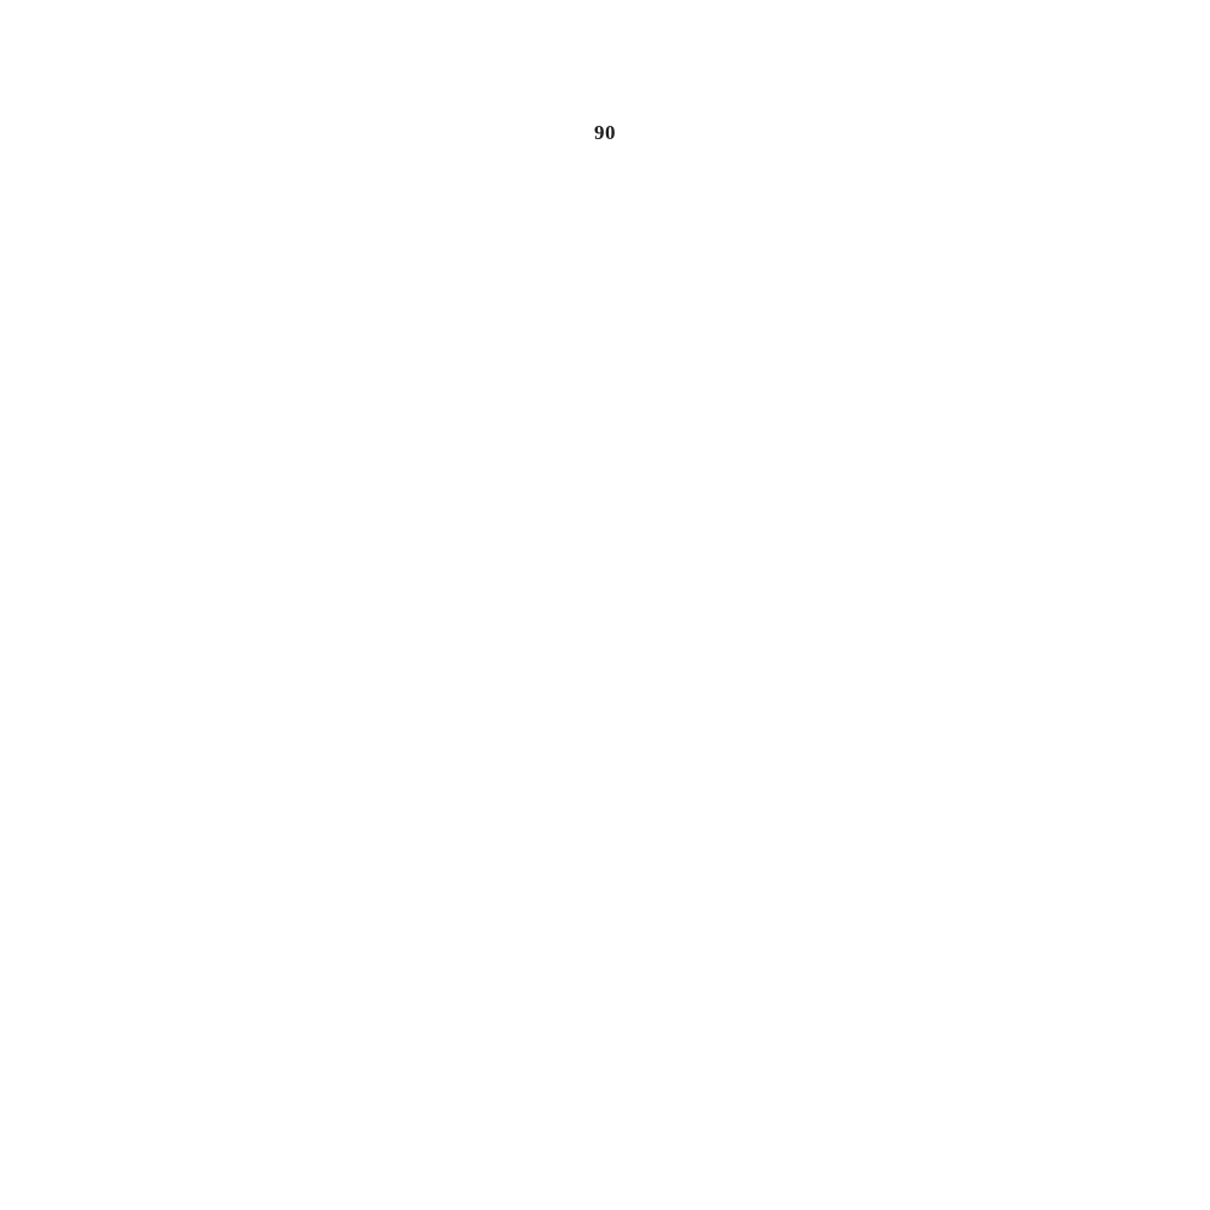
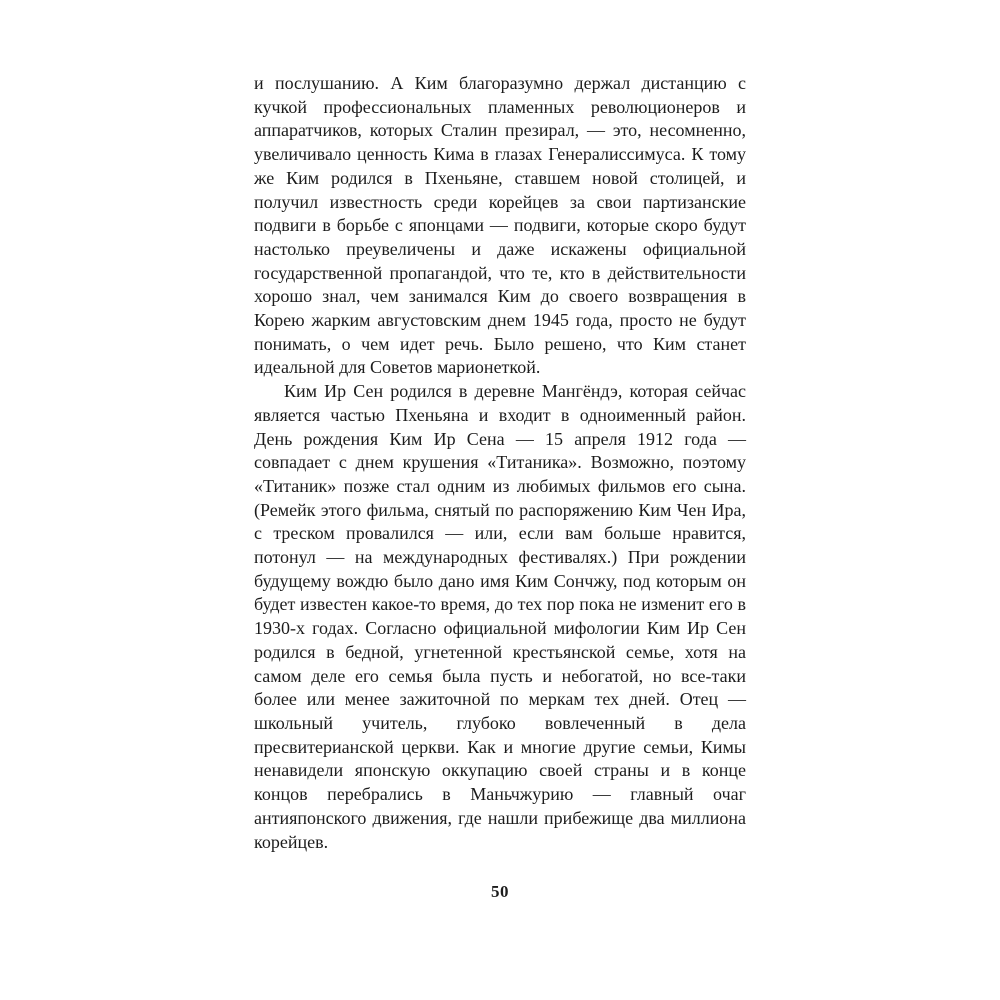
+ и послушанию. А Ким благоразумно держал дистанцию с кучкой профессиональных пламенных революционеров и аппаратчиков, которых Сталин презирал, — это, несомненно, увеличивало ценность Кима в глазах Генералиссимуса. К тому же Ким родился в Пхеньяне, ставшем новой столицей, и получил известность среди корейцев за свои партизанские подвиги в борьбе с японцами — подвиги, которые скоро будут настолько преувеличены и даже искажены официальной государственной пропагандой, что те, кто в действительности хорошо знал, чем занимался Ким до своего возвращения в Корею жарким августовским днем 1945 года, просто не будут понимать, о чем идет речь. Было решено, что Ким станет идеальной для Советов марионеткой.
+ Ким Ир Сен родился в деревне Мангёндэ, которая сейчас является частью Пхеньяна и входит в одноименный район. День рождения Ким Ир Сена — 15 апреля 1912 года — совпадает с днем крушения «Титаника». Возможно, поэтому «Титаник» позже стал одним из любимых фильмов его сына. (Ремейк этого фильма, снятый по распоряжению Ким Чен Ира, с треском провалился — или, если вам больше нравится, потонул — на международных фестивалях.) При рождении будущему вождю было дано имя Ким Сончжу, под которым он будет известен какое-то время, до тех пор пока не изменит его в 1930-х годах. Согласно официальной мифологии Ким Ир Сен родился в бедной, угнетенной крестьянской семье, хотя на самом деле его семья была пусть и небогатой, но все-таки более или менее зажиточной по меркам тех дней. Отец — школьный учитель, глубоко вовлеченный в дела пресвитерианской церкви. Как и многие другие семьи, Кимы ненавидели японскую оккупацию своей страны и в конце концов перебрались в Маньчжурию — главный очаг антияпонского движения, где нашли прибежище два миллиона корейцев.
- 90
+ 50
